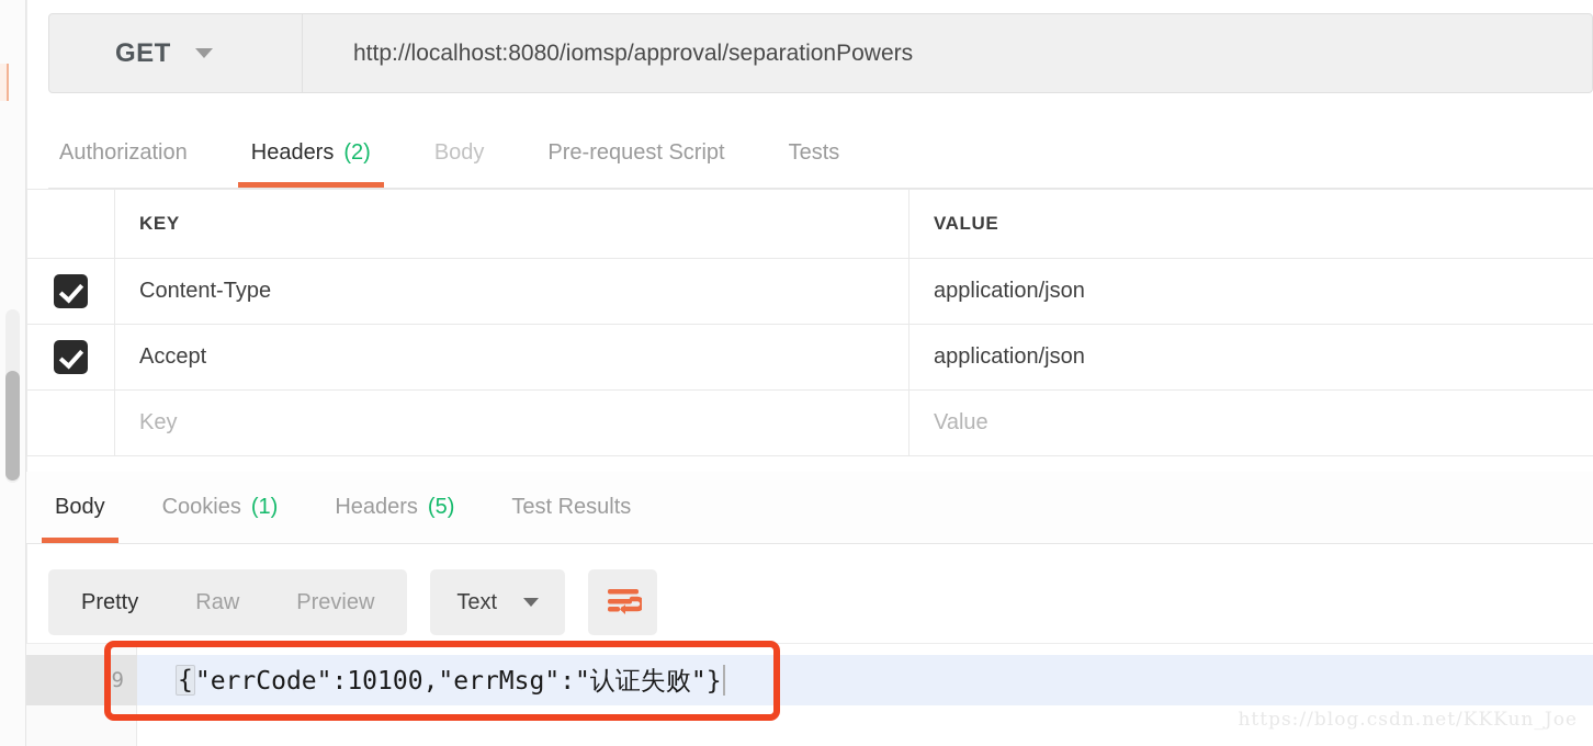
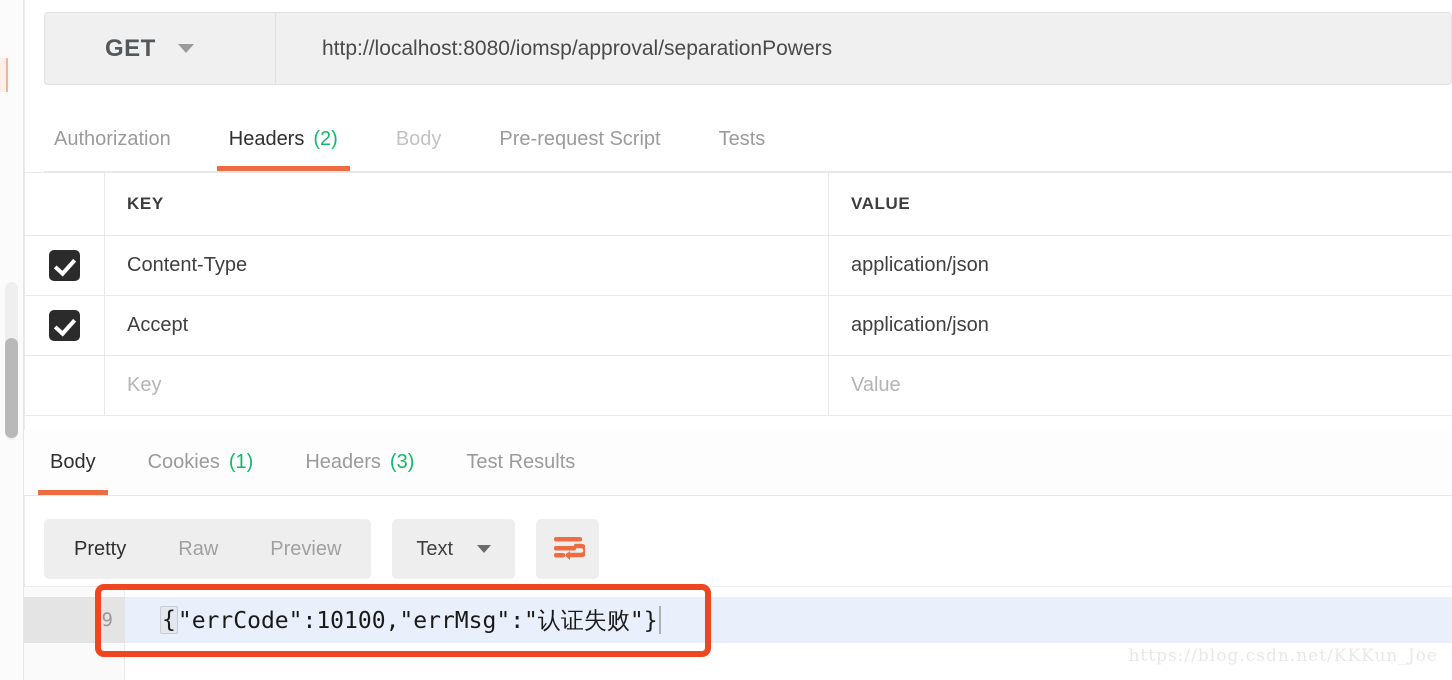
  GET
  http://localhost:8080/iomsp/approval/separationPowers
  Authorization
  Headers
  (2)
  Body
  Pre-request Script
  Tests
  	KEY	VALUE
  	Content-Type	application/json
  	Accept	application/json
  	Key	Value
  Body
  Cookies
  (1)
  Headers
- (5)
+ (3)
  Test Results
  Pretty
  Raw
  Preview
  Text
  9
  {
  "errCode":10100,"errMsg":"认证失败"}
